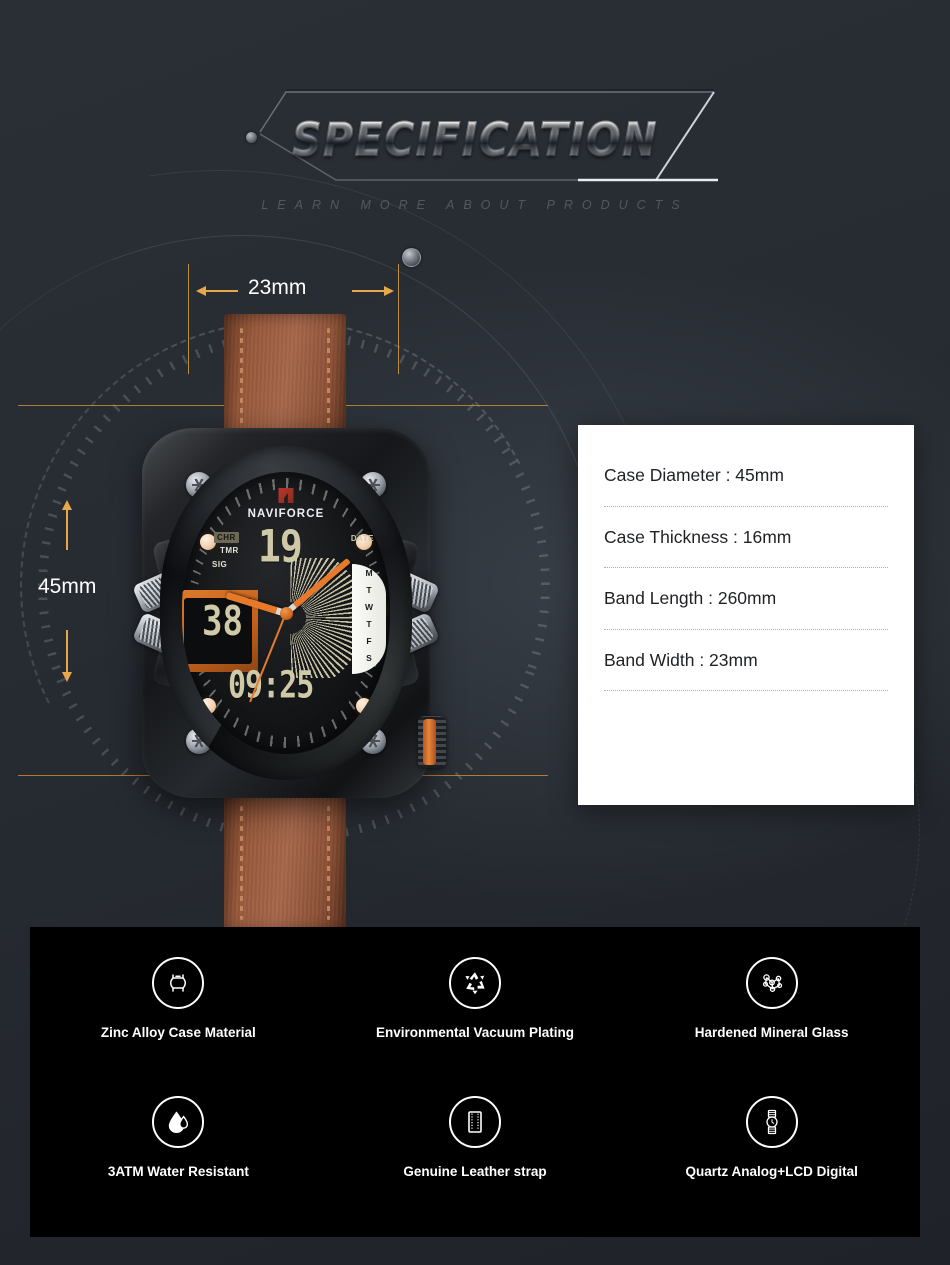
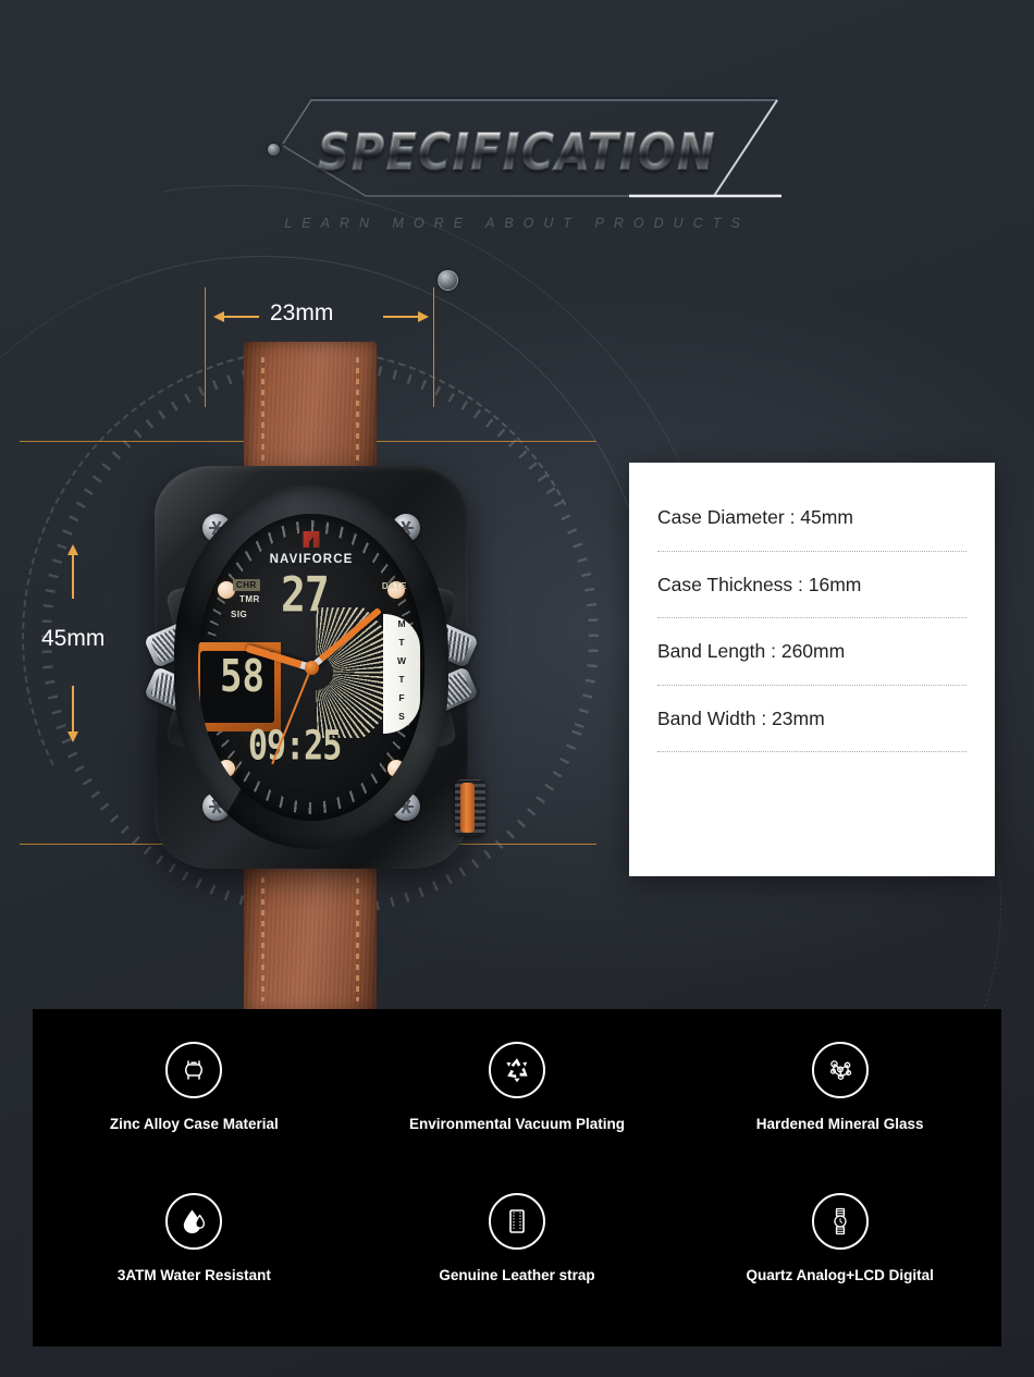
  SPECIFICATION
  LEARN MORE ABOUT PRODUCTS
  23mm
  45mm
  NAVIFORCE
  CHR
  DATE
  TMR
  SIG
- 19
+ 27
  M
  T
  W
  T
  F
  S
- 38
+ 58
  09:25
  Case Diameter : 45mm
  Case Thickness : 16mm
  Band Length : 260mm
  Band Width : 23mm
  Zinc Alloy Case Material
  Environmental Vacuum Plating
  Hardened Mineral Glass
  3ATM Water Resistant
  Genuine Leather strap
  Quartz Analog+LCD Digital
